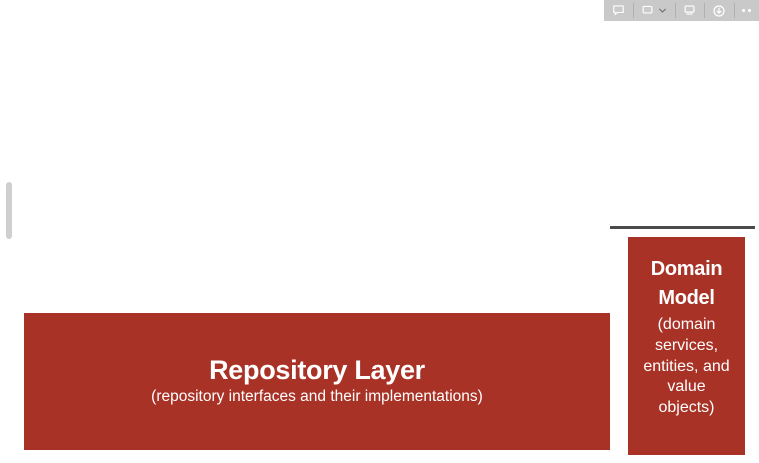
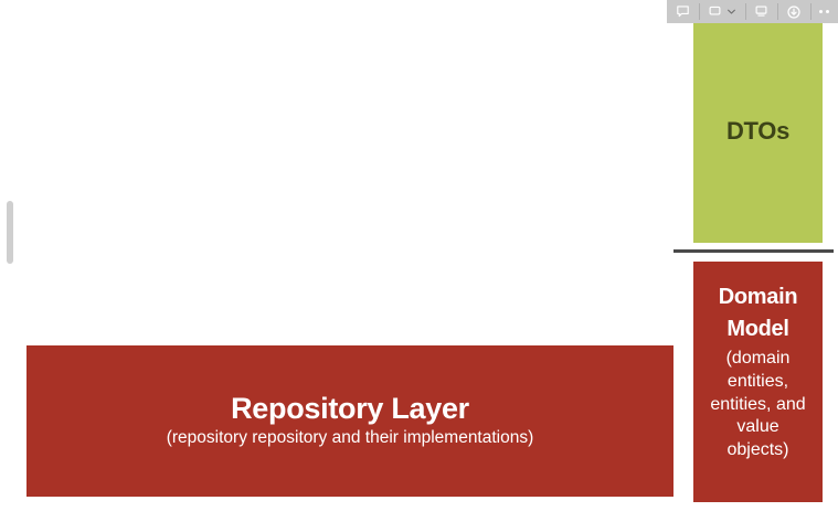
  Repository Layer
- (repository interfaces and their implementations)
+ (repository repository and their implementations)
+ DTOs
  Domain Model
- (domain services, entities, and value objects)
+ (domain entities, entities, and value objects)
